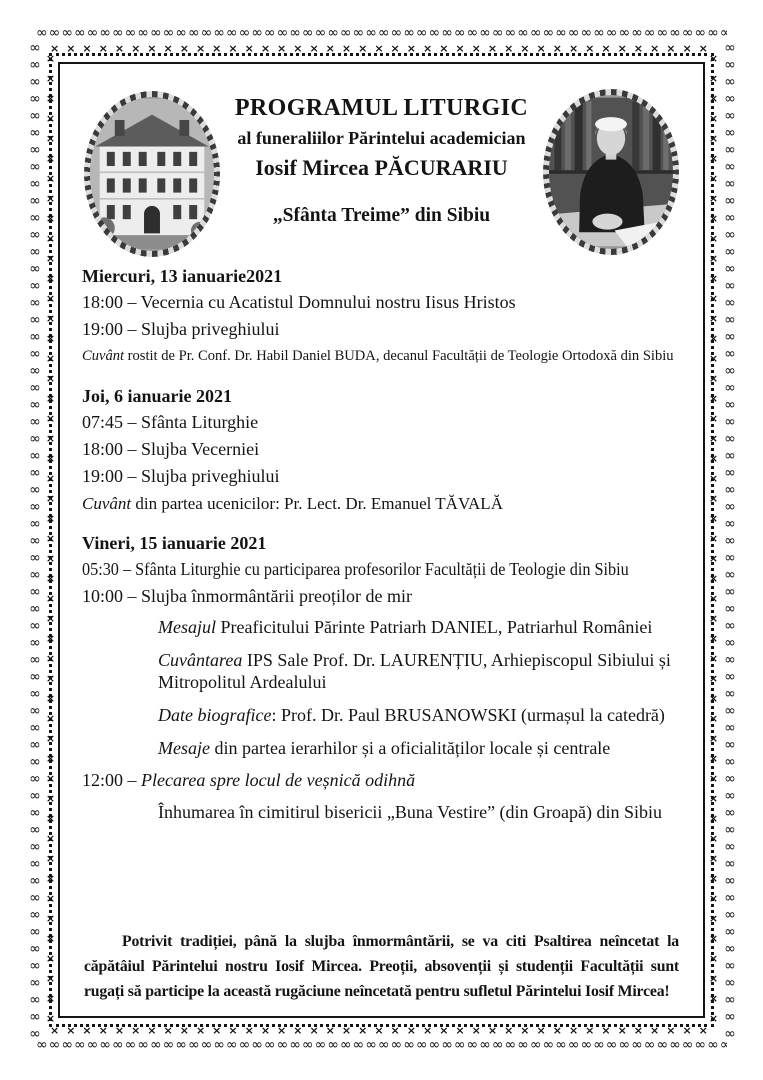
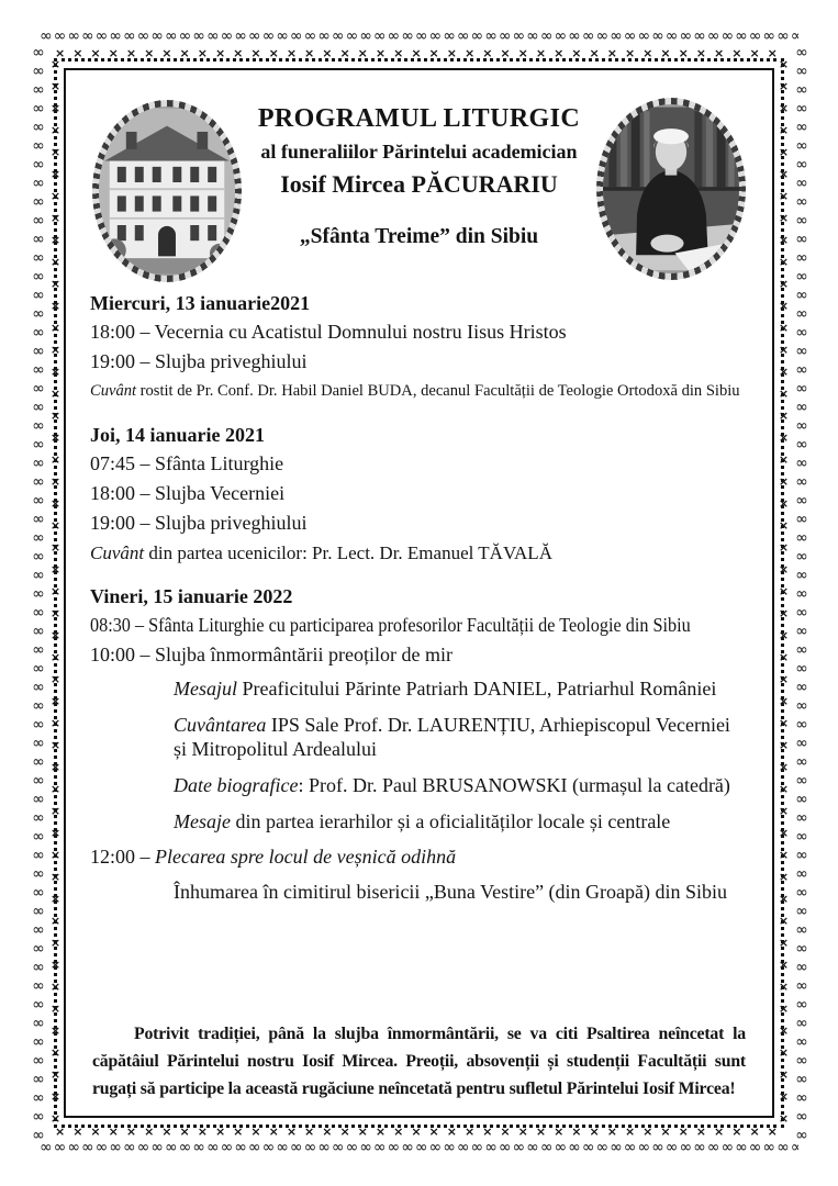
  PROGRAMUL LITURGIC
  al funeraliilor Părintelui academician
  Iosif Mircea PĂCURARIU
  „Sfânta Treime” din Sibiu
  Miercuri, 13 ianuarie2021
  18:00 – Vecernia cu Acatistul Domnului nostru Iisus Hristos
  19:00 – Slujba priveghiului
  Cuvânt rostit de Pr. Conf. Dr. Habil Daniel BUDA, decanul Facultății de Teologie Ortodoxă din Sibiu
- Joi, 6 ianuarie 2021
+ Joi, 14 ianuarie 2021
  07:45 – Sfânta Liturghie
  18:00 – Slujba Vecerniei
  19:00 – Slujba priveghiului
  Cuvânt din partea ucenicilor: Pr. Lect. Dr. Emanuel TĂVALĂ
- Vineri, 15 ianuarie 2021
+ Vineri, 15 ianuarie 2022
- 05:30 – Sfânta Liturghie cu participarea profesorilor Facultății de Teologie din Sibiu
+ 08:30 – Sfânta Liturghie cu participarea profesorilor Facultății de Teologie din Sibiu
  10:00 – Slujba înmormântării preoților de mir
  Mesajul Preaficitului Părinte Patriarh DANIEL, Patriarhul României
- Cuvântarea IPS Sale Prof. Dr. LAURENȚIU, Arhiepiscopul Sibiului și Mitropolitul Ardealului
+ Cuvântarea IPS Sale Prof. Dr. LAURENȚIU, Arhiepiscopul Vecerniei și Mitropolitul Ardealului
  Date biografice: Prof. Dr. Paul BRUSANOWSKI (urmașul la catedră)
  Mesaje din partea ierarhilor și a oficialităților locale și centrale
  12:00 – Plecarea spre locul de veșnică odihnă
  Înhumarea în cimitirul bisericii „Buna Vestire” (din Groapă) din Sibiu
  Potrivit tradiției, până la slujba înmormântării, se va citi Psaltirea neîncetat la căpătâiul Părintelui nostru Iosif Mircea. Preoții, absovenții și studenții Facultății sunt rugați să participe la această rugăciune neîncetată pentru sufletul Părintelui Iosif Mircea!
